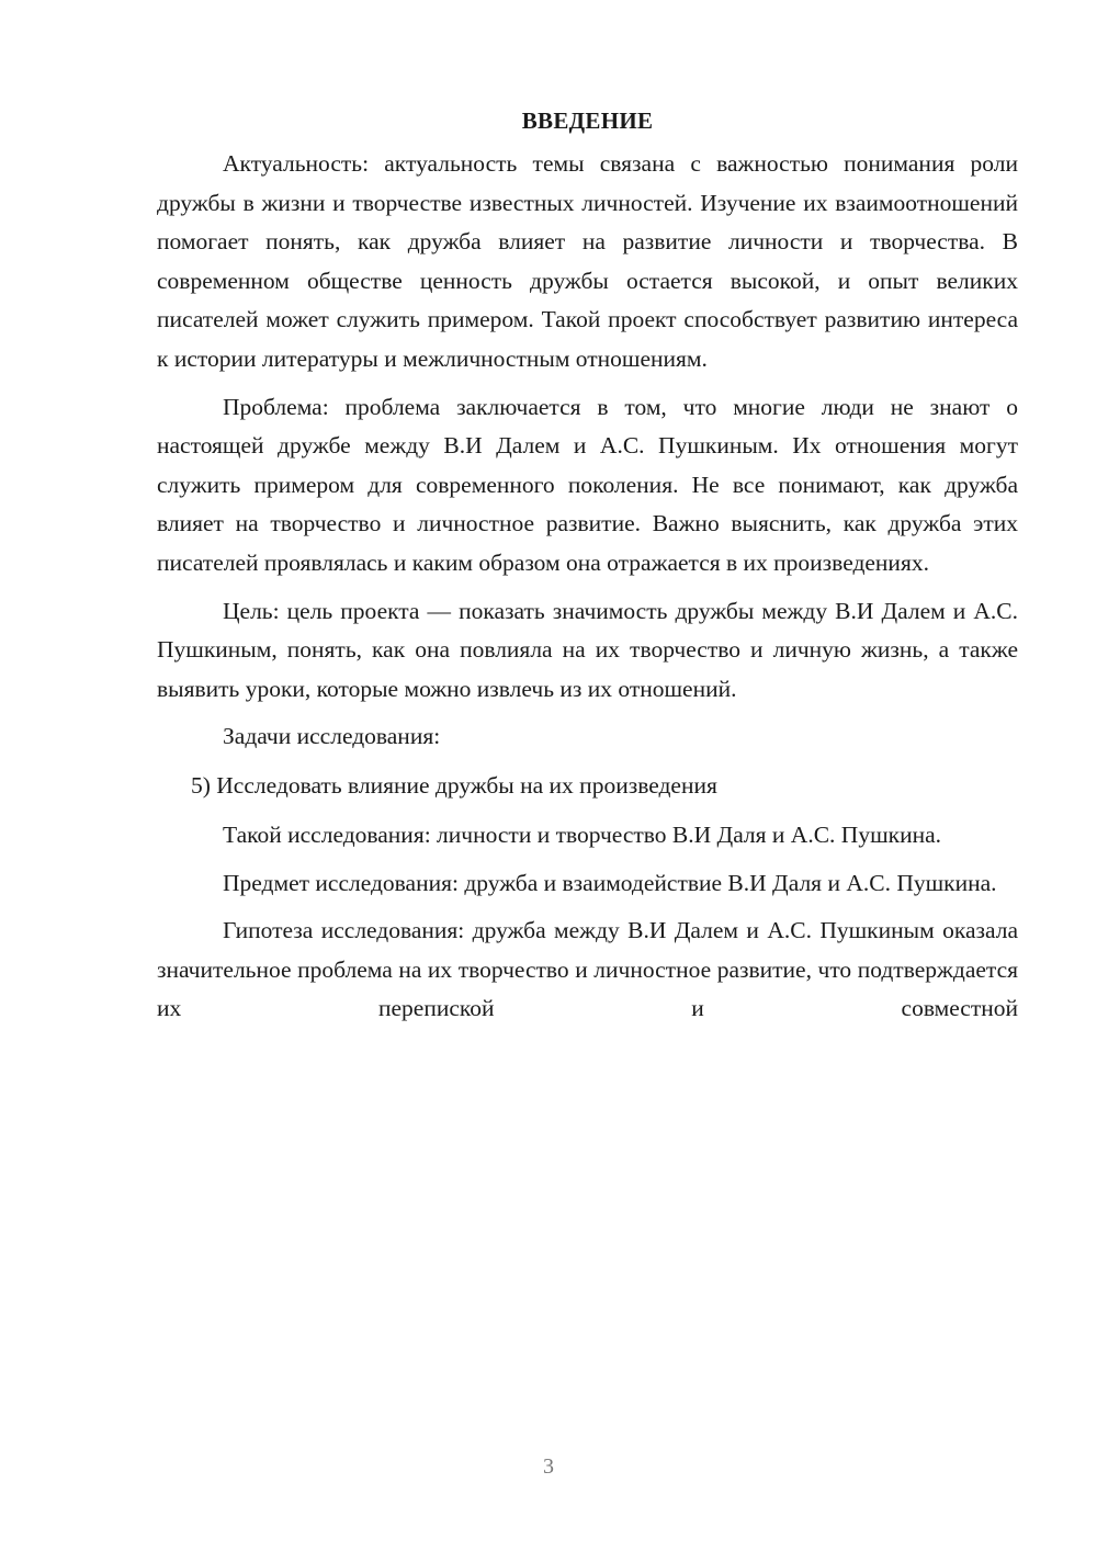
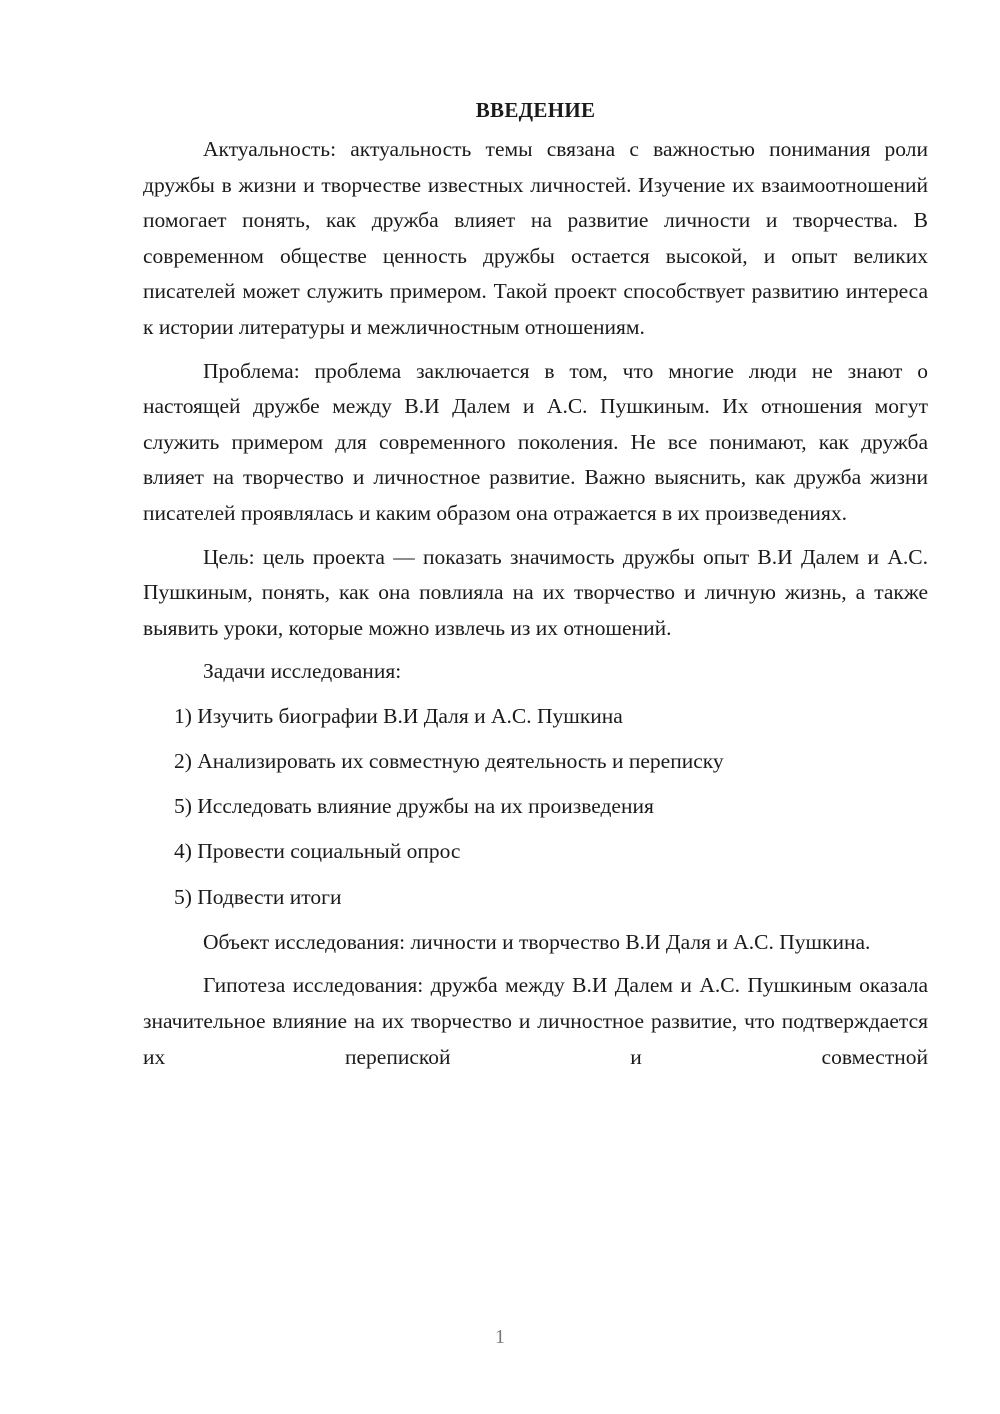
  ВВЕДЕНИЕ
  Актуальность: актуальность темы связана с важностью понимания роли дружбы в жизни и творчестве известных личностей. Изучение их взаимоотношений помогает понять, как дружба влияет на развитие личности и творчества. В современном обществе ценность дружбы остается высокой, и опыт великих писателей может служить примером. Такой проект способствует развитию интереса к истории литературы и межличностным отношениям.
- Проблема: проблема заключается в том, что многие люди не знают о настоящей дружбе между В.И Далем и А.С. Пушкиным. Их отношения могут служить примером для современного поколения. Не все понимают, как дружба влияет на творчество и личностное развитие. Важно выяснить, как дружба этих писателей проявлялась и каким образом она отражается в их произведениях.
+ Проблема: проблема заключается в том, что многие люди не знают о настоящей дружбе между В.И Далем и А.С. Пушкиным. Их отношения могут служить примером для современного поколения. Не все понимают, как дружба влияет на творчество и личностное развитие. Важно выяснить, как дружба жизни писателей проявлялась и каким образом она отражается в их произведениях.
- Цель: цель проекта — показать значимость дружбы между В.И Далем и А.С. Пушкиным, понять, как она повлияла на их творчество и личную жизнь, а также выявить уроки, которые можно извлечь из их отношений.
+ Цель: цель проекта — показать значимость дружбы опыт В.И Далем и А.С. Пушкиным, понять, как она повлияла на их творчество и личную жизнь, а также выявить уроки, которые можно извлечь из их отношений.
  Задачи исследования:
+ 1) Изучить биографии В.И Даля и А.С. Пушкина
+ 2) Анализировать их совместную деятельность и переписку
  5) Исследовать влияние дружбы на их произведения
+ 4) Провести социальный опрос
+ 5) Подвести итоги
- Такой исследования: личности и творчество В.И Даля и А.С. Пушкина.
+ Объект исследования: личности и творчество В.И Даля и А.С. Пушкина.
- Предмет исследования: дружба и взаимодействие В.И Даля и А.С. Пушкина.
- Гипотеза исследования: дружба между В.И Далем и А.С. Пушкиным оказала значительное проблема на их творчество и личностное развитие, что подтверждается их перепиской и совместной
+ Гипотеза исследования: дружба между В.И Далем и А.С. Пушкиным оказала значительное влияние на их творчество и личностное развитие, что подтверждается их перепиской и совместной
- 3
+ 1
